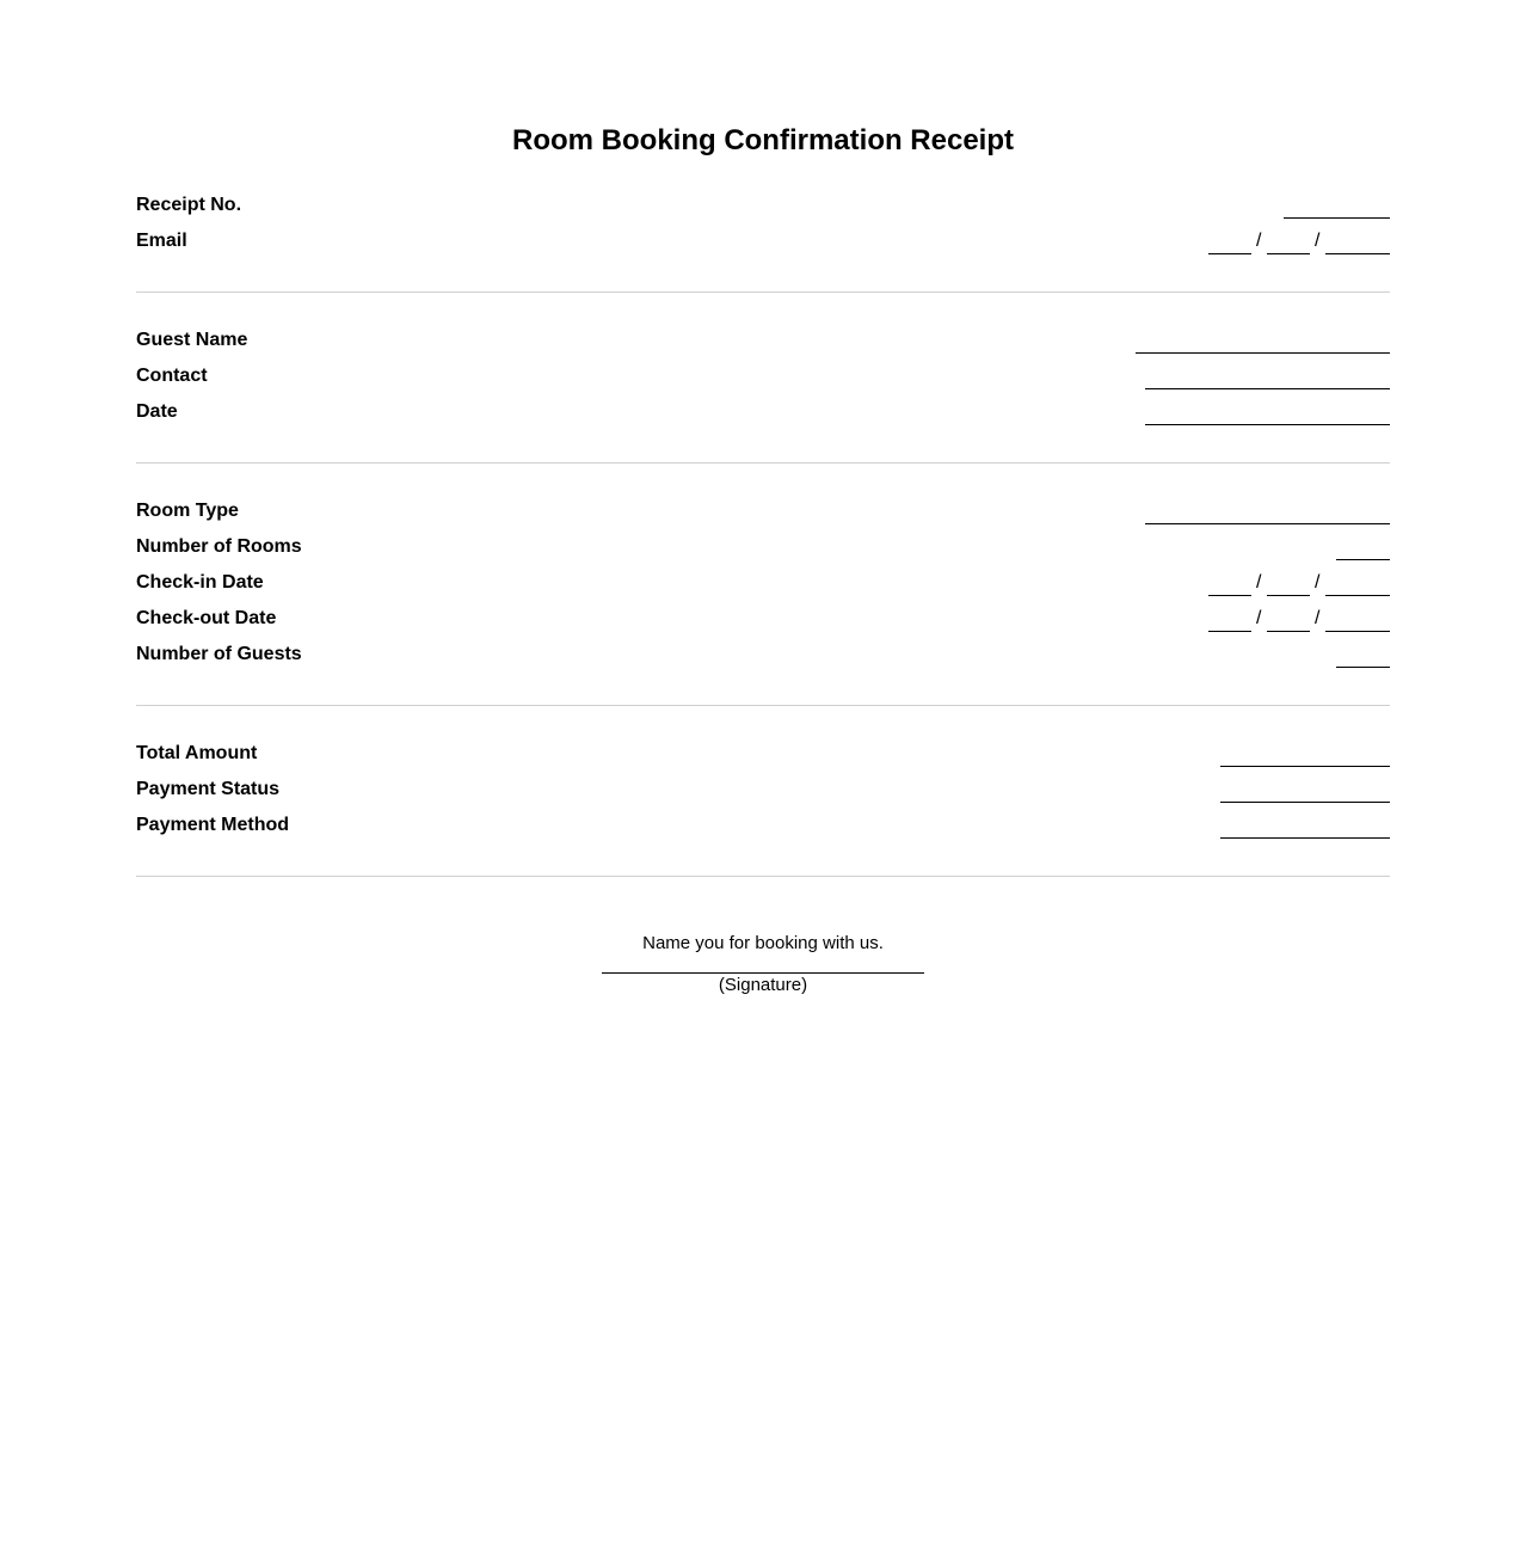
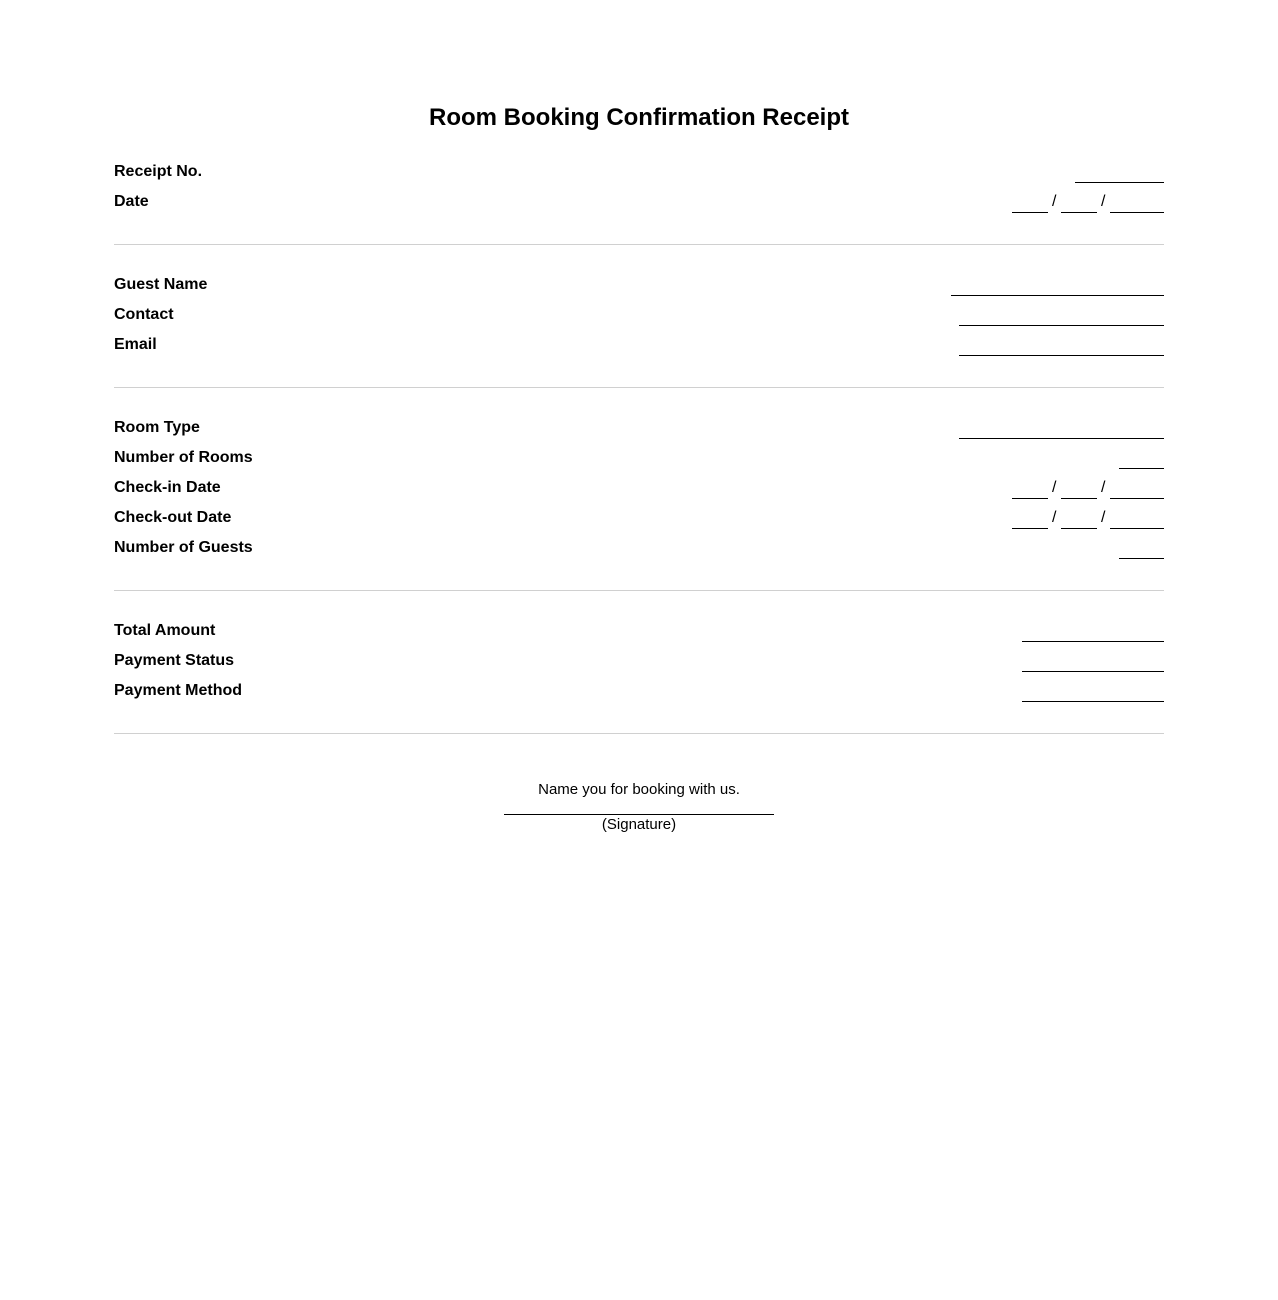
  Room Booking Confirmation Receipt
  Receipt No.
- Email
+ Date
  /
  /
  Guest Name
  Contact
- Date
+ Email
  Room Type
  Number of Rooms
  Check-in Date
  /
  /
  Check-out Date
  /
  /
  Number of Guests
  Total Amount
  Payment Status
  Payment Method
  Name you for booking with us.
  (Signature)
